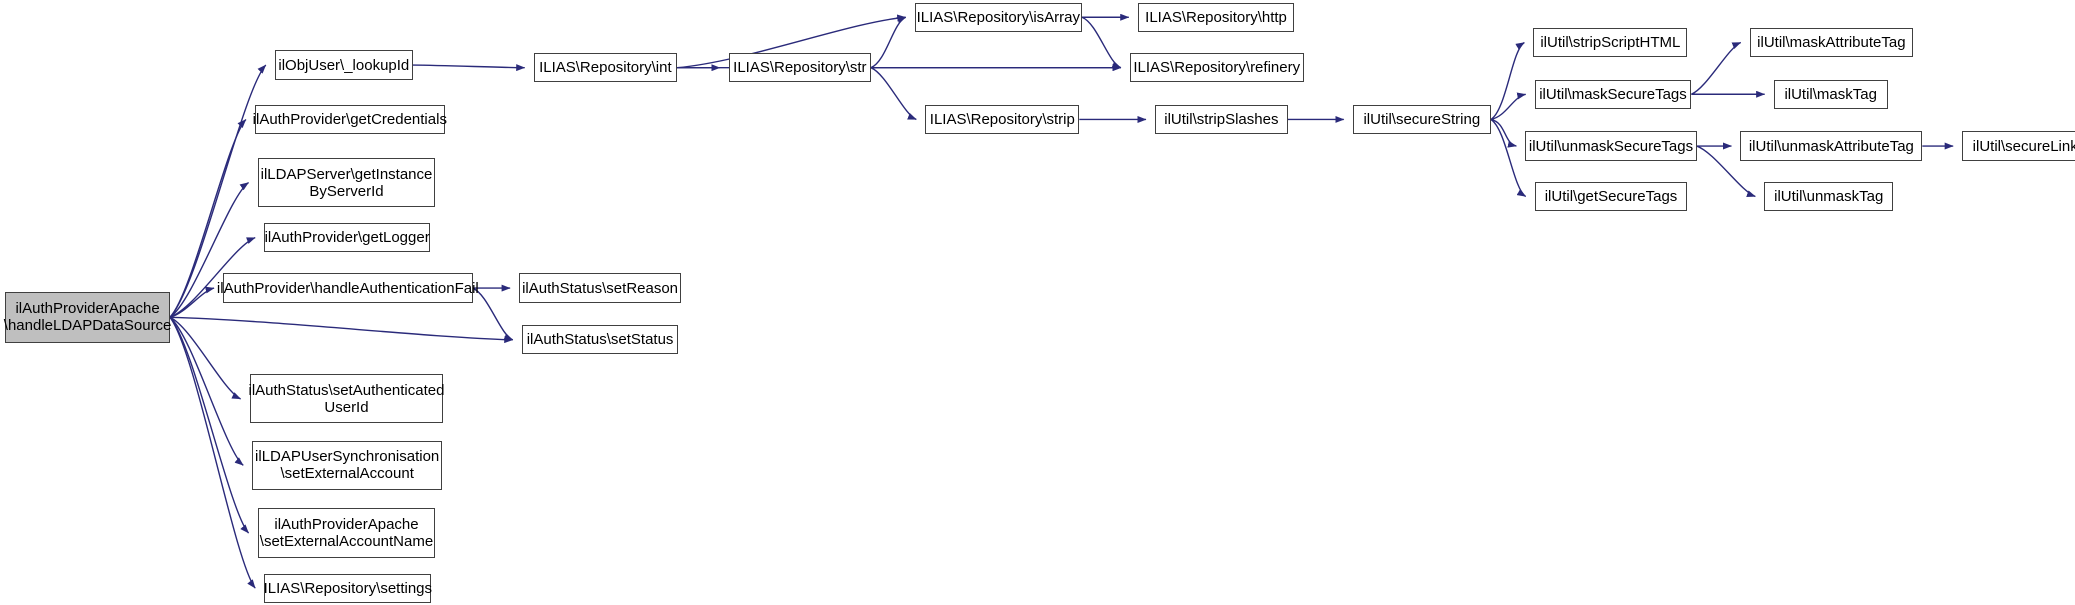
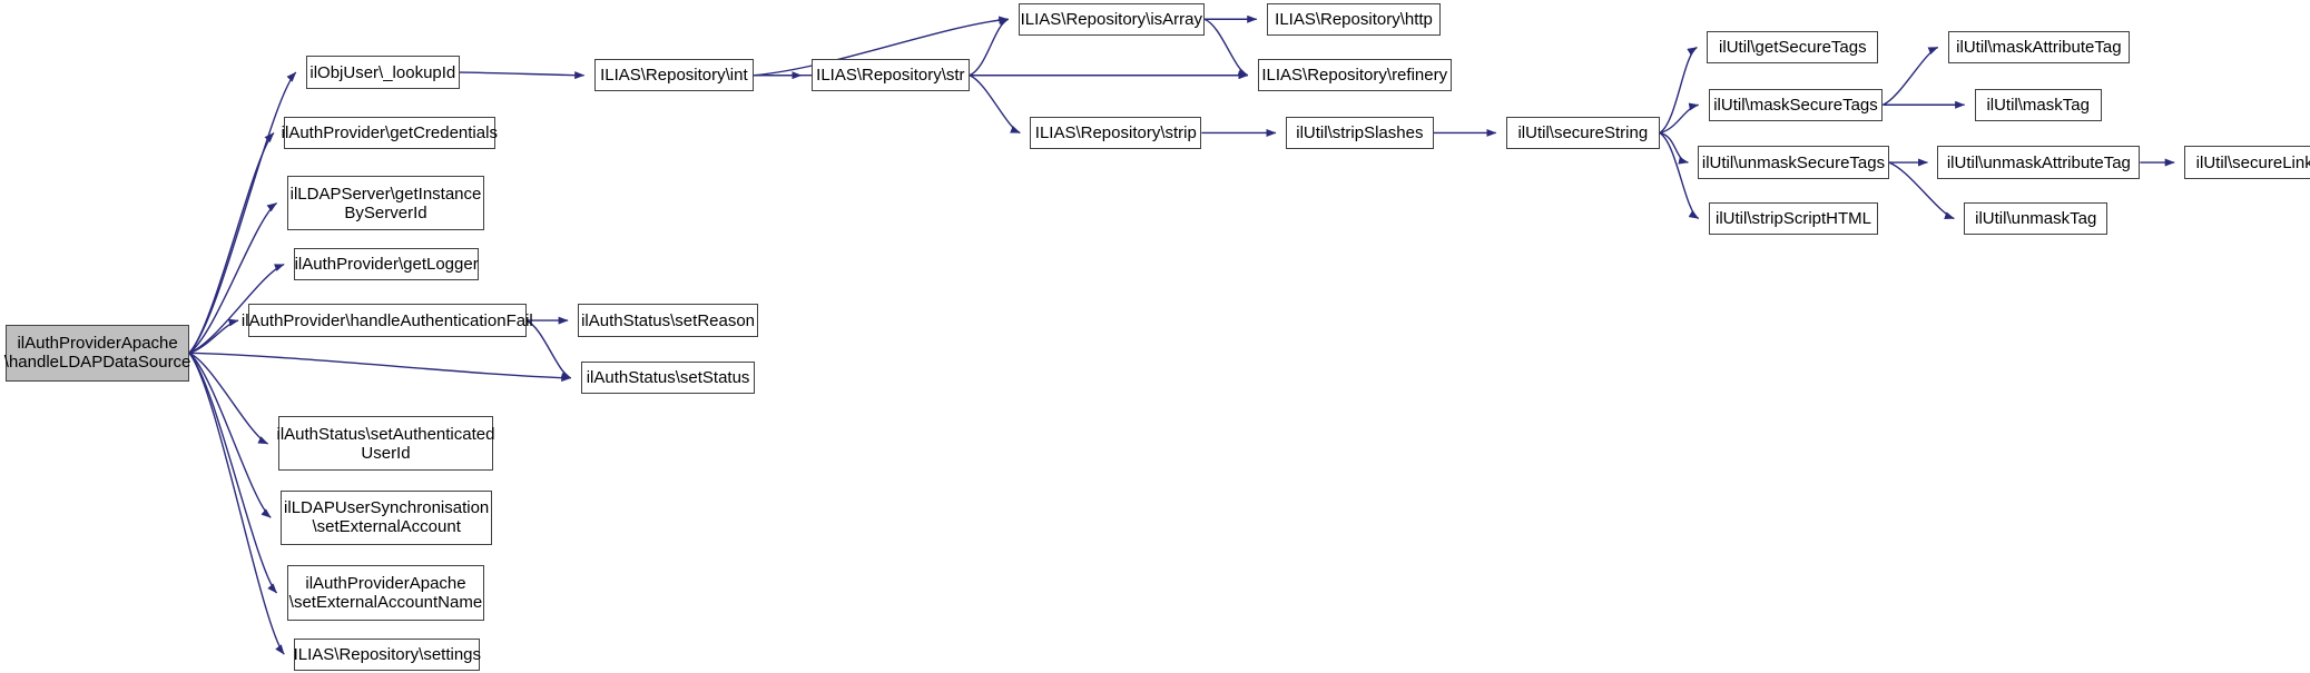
  ilAuthProviderApache
  \handleLDAPDataSource
  ilObjUser\_lookupId
  ilAuthProvider\getCredentials
  ilLDAPServer\getInstance
  ByServerId
  ilAuthProvider\getLogger
  ilAuthProvider\handleAuthenticationFail
  ilAuthStatus\setAuthenticated
  UserId
  ilLDAPUserSynchronisation
  \setExternalAccount
  ilAuthProviderApache
  \setExternalAccountName
  ILIAS\Repository\settings
  ilAuthStatus\setReason
  ilAuthStatus\setStatus
  ILIAS\Repository\int
  ILIAS\Repository\str
  ILIAS\Repository\isArray
  ILIAS\Repository\strip
  ILIAS\Repository\http
  ILIAS\Repository\refinery
  ilUtil\stripSlashes
  ilUtil\secureString
- ilUtil\stripScriptHTML
+ ilUtil\getSecureTags
  ilUtil\maskSecureTags
  ilUtil\unmaskSecureTags
- ilUtil\getSecureTags
+ ilUtil\stripScriptHTML
  ilUtil\maskAttributeTag
  ilUtil\maskTag
  ilUtil\unmaskAttributeTag
  ilUtil\unmaskTag
  ilUtil\secureLink
